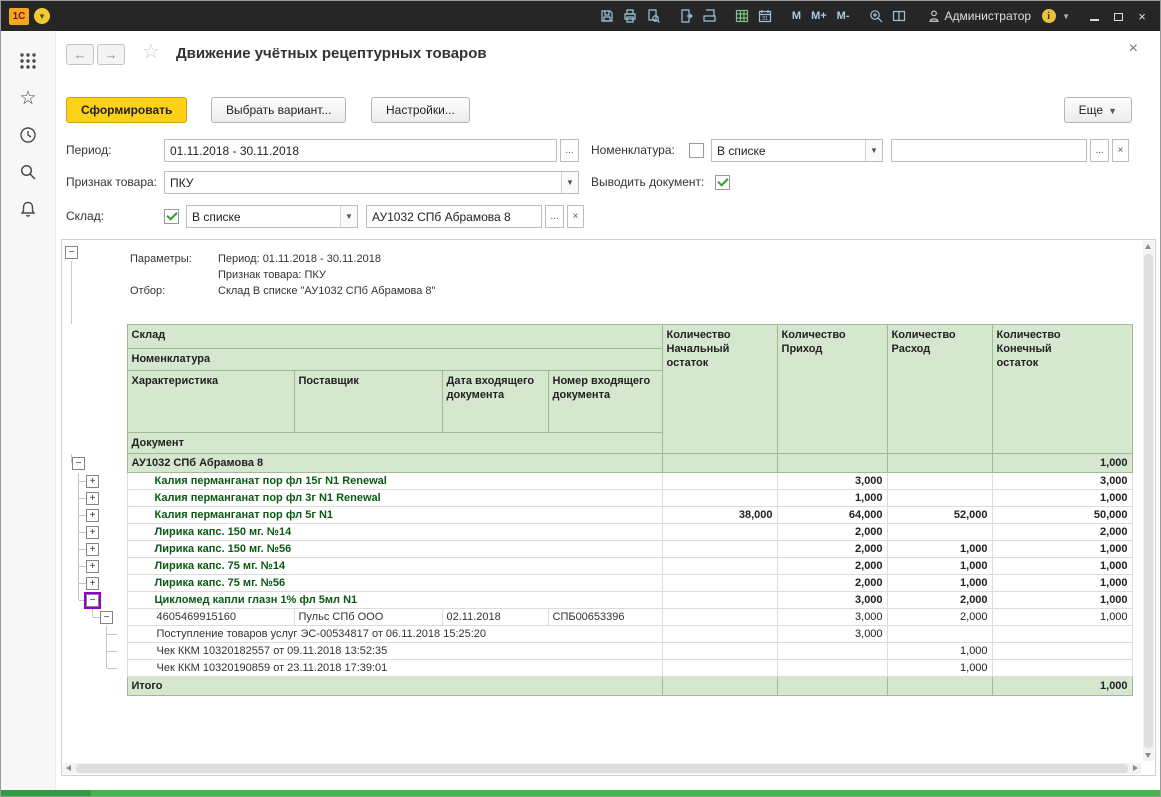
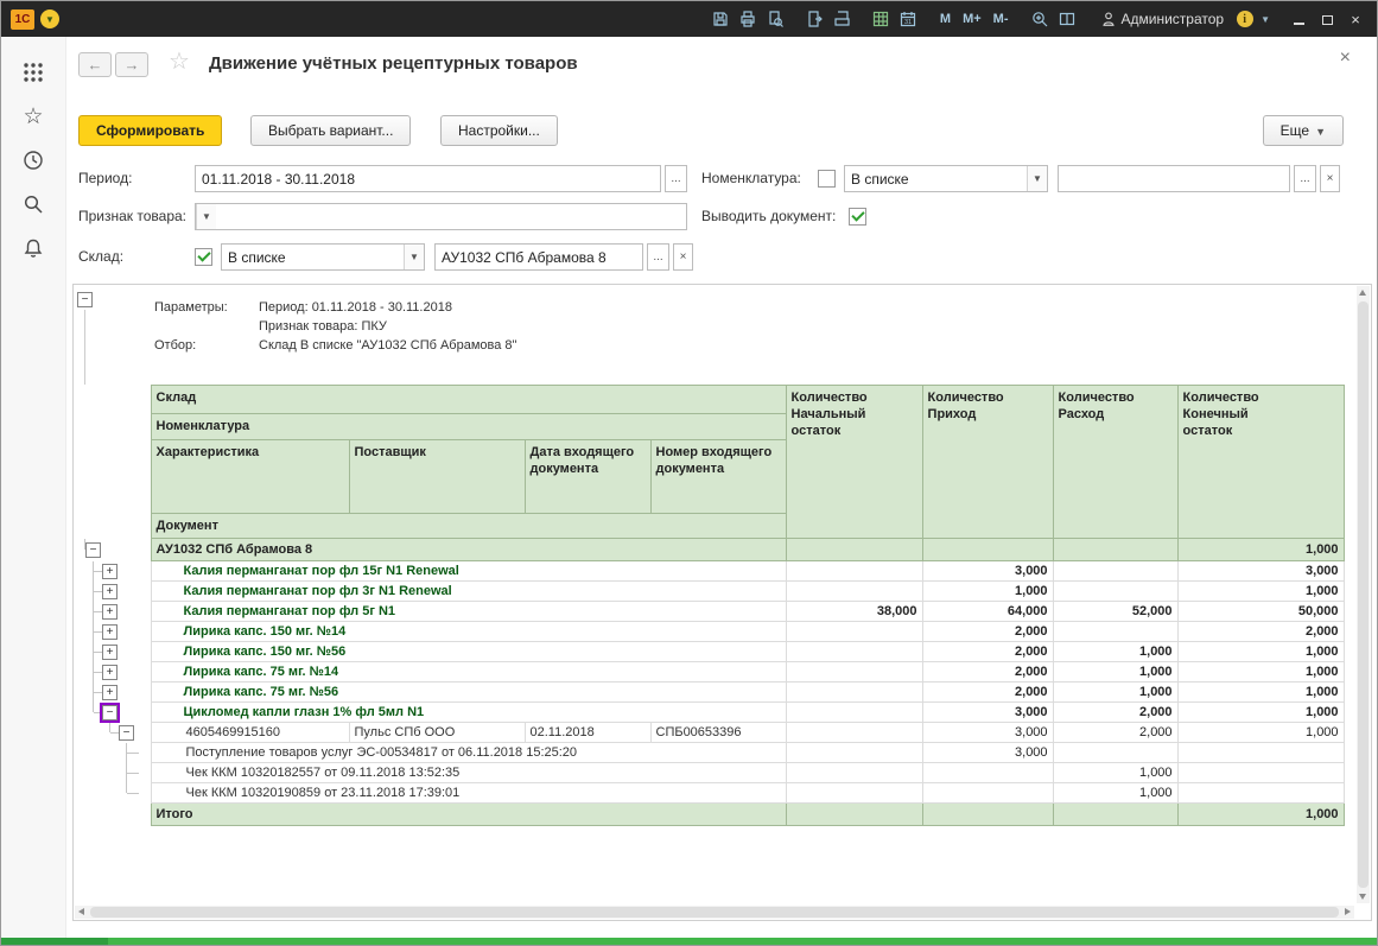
  1С
  ▼
  M
  M+
  M-
  Администратор
  i
  ▼
  ×
  ☆
  ←
  →
  ☆
  Движение учётных рецептурных товаров
  ×
  Сформировать
  Выбрать вариант...
  Настройки...
  Еще ▼
  Период:
  01.11.2018 - 30.11.2018
  ...
  Номенклатура:
  В списке
  ▼
  ...
  ×
  Признак товара:
- ПКУ
  ▼
  Выводить документ:
  Склад:
  В списке
  ▼
  АУ1032 СПб Абрамова 8
  ...
  ×
  −
  Параметры:
  Период: 01.11.2018 - 30.11.2018
  Признак товара: ПКУ
  Отбор:
  Склад В списке "АУ1032 СПб Абрамова 8"
  	Склад	Количество Начальный остаток	Количество Приход	Количество Расход	Количество Конечный остаток
  Номенклатура
  Характеристика	Поставщик	Дата входящего документа	Номер входящего документа
  Документ
  −	АУ1032 СПб Абрамова 8				1,000
  +	Калия перманганат пор фл 15г N1 Renewal		3,000		3,000
  +	Калия перманганат пор фл 3г N1 Renewal		1,000		1,000
  +	Калия перманганат пор фл 5г N1	38,000	64,000	52,000	50,000
  +	Лирика капс. 150 мг. №14		2,000		2,000
  +	Лирика капс. 150 мг. №56		2,000	1,000	1,000
  +	Лирика капс. 75 мг. №14		2,000	1,000	1,000
  +	Лирика капс. 75 мг. №56		2,000	1,000	1,000
  −	Цикломед капли глазн 1% фл 5мл N1		3,000	2,000	1,000
  −	4605469915160	Пульс СПб ООО	02.11.2018	СПБ00653396		3,000	2,000	1,000
  	Поступление товаров услуг ЭС-00534817 от 06.11.2018 15:25:20		3,000
  	Чек ККМ 10320182557 от 09.11.2018 13:52:35			1,000
  	Чек ККМ 10320190859 от 23.11.2018 17:39:01			1,000
  	Итого				1,000
